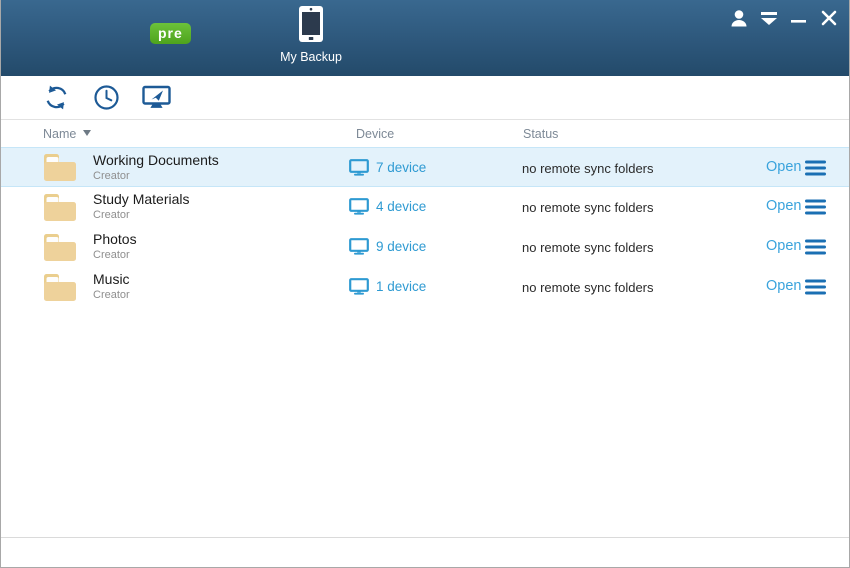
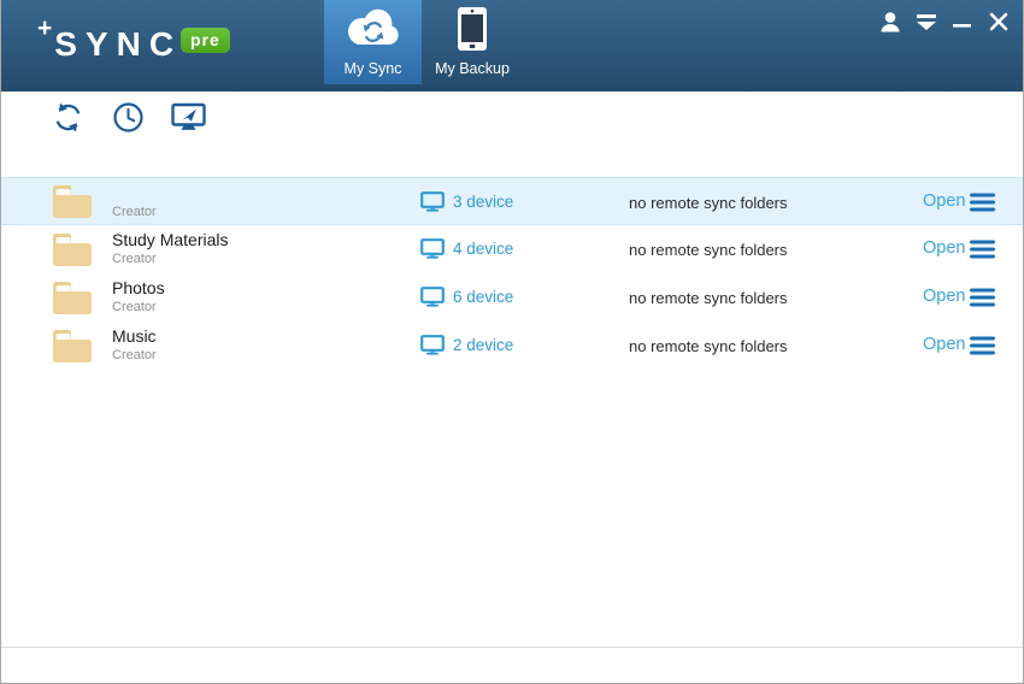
+ +
+ SYNC
  pre
+ My Sync
  My Backup
- Name
- Device
- Status
- Working Documents
  Creator
- 7 device
+ 3 device
  no remote sync folders
  Open
  Study Materials
  Creator
  4 device
  no remote sync folders
  Open
  Photos
  Creator
- 9 device
+ 6 device
  no remote sync folders
  Open
  Music
  Creator
- 1 device
+ 2 device
  no remote sync folders
  Open
